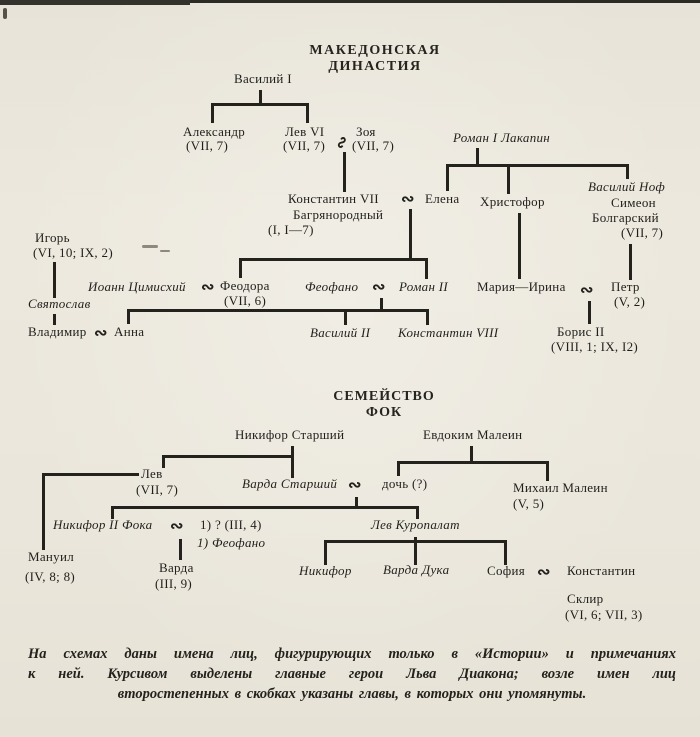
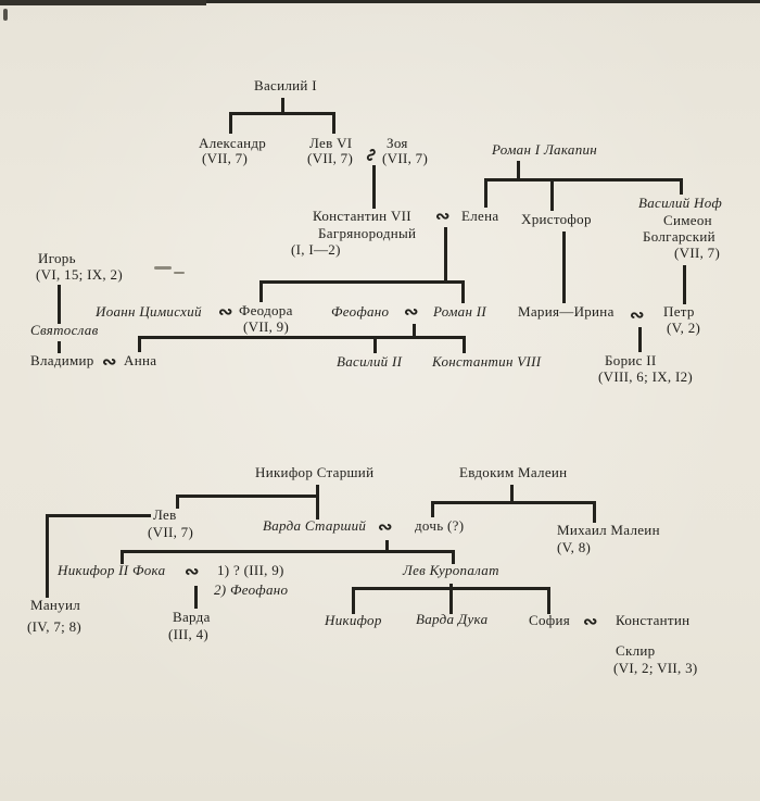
- МАКЕДОНСКАЯ ДИНАСТИЯ
  Василий I
  Александр
  (VII, 7)
  Лев VI
  (VII, 7)
  Зоя
  (VII, 7)
  Роман I Лакапин
  Константин VII
  Багрянородный
- (I, I—7)
+ (I, I—2)
  ∾
  Елена
  Христофор
  Василий Ноф
  Симеон
  Болгарский
  (VII, 7)
  Игорь
- (VI, 10; IX, 2)
+ (VI, 15; IX, 2)
  Иоанн Цимисхий
  ∾
  Феодора
- (VII, 6)
+ (VII, 9)
  Феофано
  ∾
  Роман II
  Мария—Ирина
  ∾
  Петр
  (V, 2)
  Святослав
  Владимир
  ∾
  Анна
  Василий II
  Константин VIII
  Борис II
- (VIII, 1; IX, I2)
+ (VIII, 6; IX, I2)
- СЕМЕЙСТВО ФОК
  Никифор Старший
  Евдоким Малеин
  Лев
  (VII, 7)
  Варда Старший
  ∾
  дочь (?)
  Михаил Малеин
- (V, 5)
+ (V, 8)
  Никифор II Фока
  ∾
- 1) ? (III, 4)
+ 1) ? (III, 9)
- 1) Феофано
+ 2) Феофано
  Мануил
- (IV, 8; 8)
+ (IV, 7; 8)
  Варда
- (III, 9)
+ (III, 4)
  Лев Куропалат
  Никифор
  Варда Дука
  София
  ∾
  Константин
  Склир
- (VI, 6; VII, 3)
+ (VI, 2; VII, 3)
- На схемах даны имена лиц, фигурирующих только в «Истории» и примечаниях
- к ней. Курсивом выделены главные герои Льва Диакона; возле имен лиц
- второстепенных в скобках указаны главы, в которых они упомянуты.
